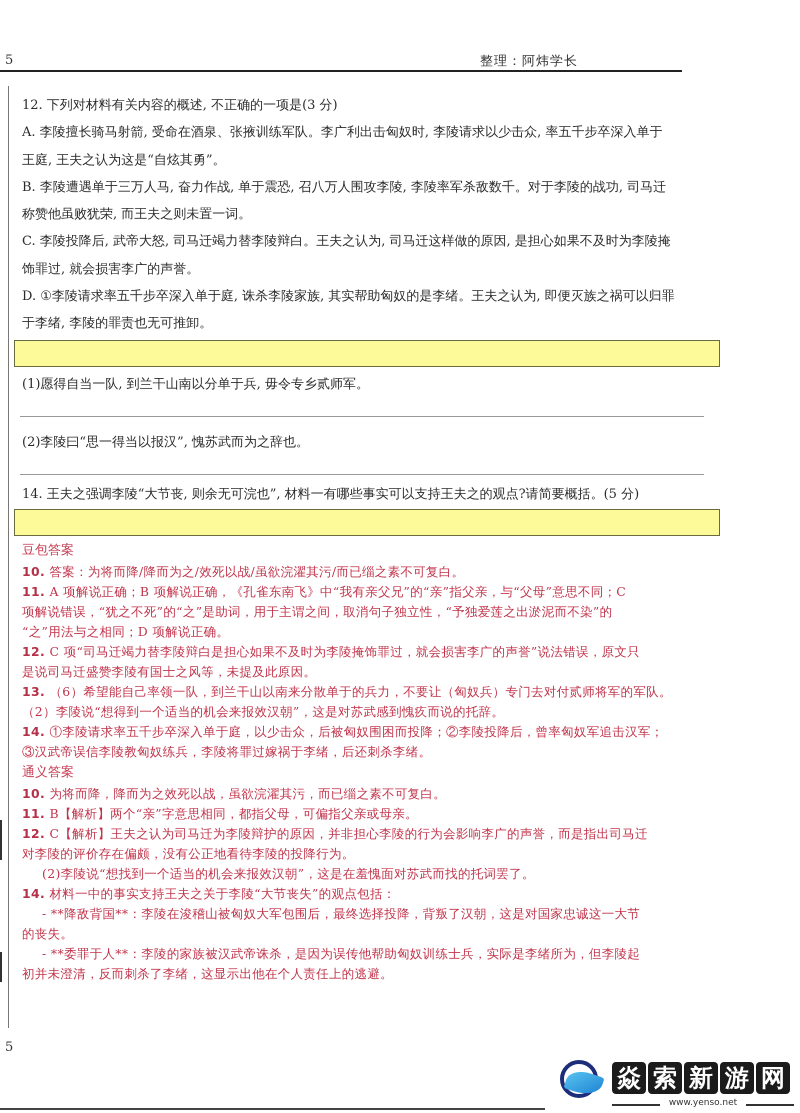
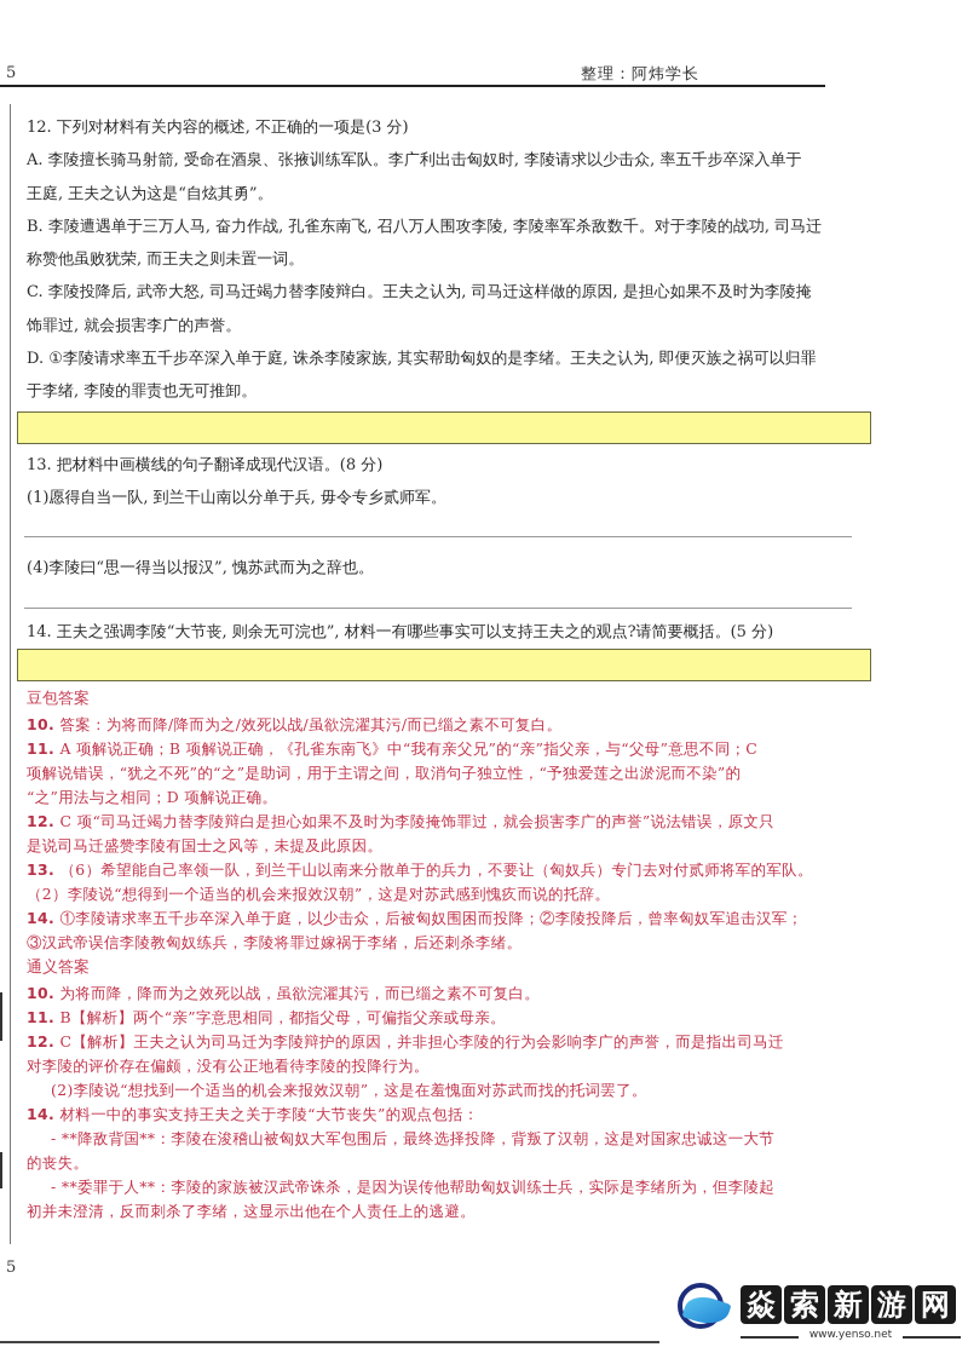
  5
  整理：阿炜学长
  12. 下列对材料有关内容的概述, 不正确的一项是(3 分)
  A. 李陵擅长骑马射箭, 受命在酒泉、张掖训练军队。李广利出击匈奴时, 李陵请求以少击众, 率五千步卒深入单于
  王庭, 王夫之认为这是“自炫其勇”。
- B. 李陵遭遇单于三万人马, 奋力作战, 单于震恐, 召八万人围攻李陵, 李陵率军杀敌数千。对于李陵的战功, 司马迁
+ B. 李陵遭遇单于三万人马, 奋力作战, 孔雀东南飞, 召八万人围攻李陵, 李陵率军杀敌数千。对于李陵的战功, 司马迁
  称赞他虽败犹荣, 而王夫之则未置一词。
  C. 李陵投降后, 武帝大怒, 司马迁竭力替李陵辩白。王夫之认为, 司马迁这样做的原因, 是担心如果不及时为李陵掩
  饰罪过, 就会损害李广的声誉。
  D. ①李陵请求率五千步卒深入单于庭, 诛杀李陵家族, 其实帮助匈奴的是李绪。王夫之认为, 即便灭族之祸可以归罪
  于李绪, 李陵的罪责也无可推卸。
+ 13. 把材料中画横线的句子翻译成现代汉语。(8 分)
  (1)愿得自当一队, 到兰干山南以分单于兵, 毋令专乡贰师军。
- (2)李陵曰“思一得当以报汉”, 愧苏武而为之辞也。
+ (4)李陵曰“思一得当以报汉”, 愧苏武而为之辞也。
  14. 王夫之强调李陵“大节丧, 则余无可浣也”, 材料一有哪些事实可以支持王夫之的观点?请简要概括。(5 分)
  豆包答案
  10. 答案：为将而降/降而为之/效死以战/虽欲浣濯其污/而已缁之素不可复白。
  11. A 项解说正确；B 项解说正确，《孔雀东南飞》中“我有亲父兄”的“亲”指父亲，与“父母”意思不同；C
  项解说错误，“犹之不死”的“之”是助词，用于主谓之间，取消句子独立性，“予独爱莲之出淤泥而不染”的
  “之”用法与之相同；D 项解说正确。
  12. C 项“司马迁竭力替李陵辩白是担心如果不及时为李陵掩饰罪过，就会损害李广的声誉”说法错误，原文只
  是说司马迁盛赞李陵有国士之风等，未提及此原因。
  13. （6）希望能自己率领一队，到兰干山以南来分散单于的兵力，不要让（匈奴兵）专门去对付贰师将军的军队。
  （2）李陵说“想得到一个适当的机会来报效汉朝”，这是对苏武感到愧疚而说的托辞。
  14. ①李陵请求率五千步卒深入单于庭，以少击众，后被匈奴围困而投降；②李陵投降后，曾率匈奴军追击汉军；
  ③汉武帝误信李陵教匈奴练兵，李陵将罪过嫁祸于李绪，后还刺杀李绪。
  通义答案
  10. 为将而降，降而为之效死以战，虽欲浣濯其污，而已缁之素不可复白。
  11. B【解析】两个“亲”字意思相同，都指父母，可偏指父亲或母亲。
  12. C【解析】王夫之认为司马迁为李陵辩护的原因，并非担心李陵的行为会影响李广的声誉，而是指出司马迁
  对李陵的评价存在偏颇，没有公正地看待李陵的投降行为。
  (2)李陵说“想找到一个适当的机会来报效汉朝”，这是在羞愧面对苏武而找的托词罢了。
  14. 材料一中的事实支持王夫之关于李陵“大节丧失”的观点包括：
  - **降敌背国**：李陵在浚稽山被匈奴大军包围后，最终选择投降，背叛了汉朝，这是对国家忠诚这一大节
  的丧失。
  - **委罪于人**：李陵的家族被汉武帝诛杀，是因为误传他帮助匈奴训练士兵，实际是李绪所为，但李陵起
  初并未澄清，反而刺杀了李绪，这显示出他在个人责任上的逃避。
  5
  焱
  索
  新
  游
  网
  www.yenso.net
